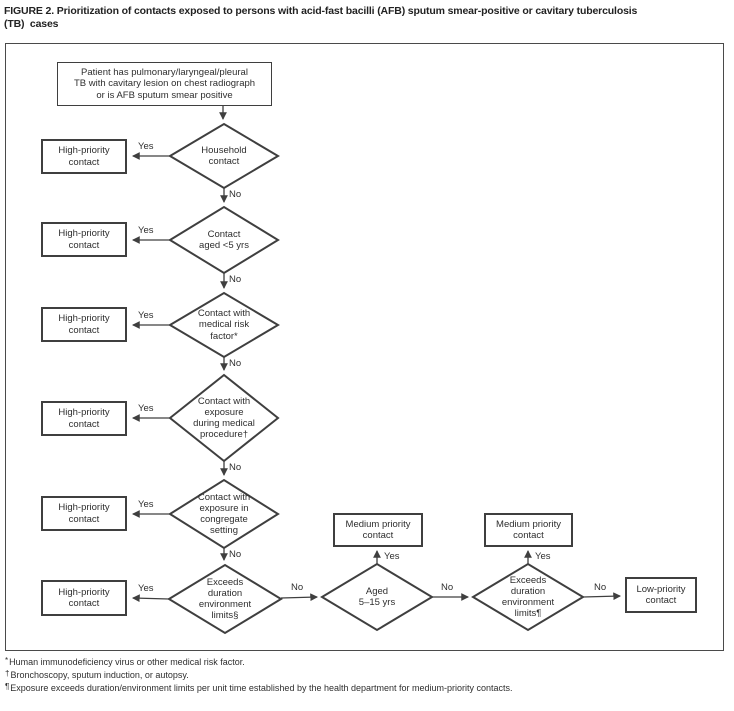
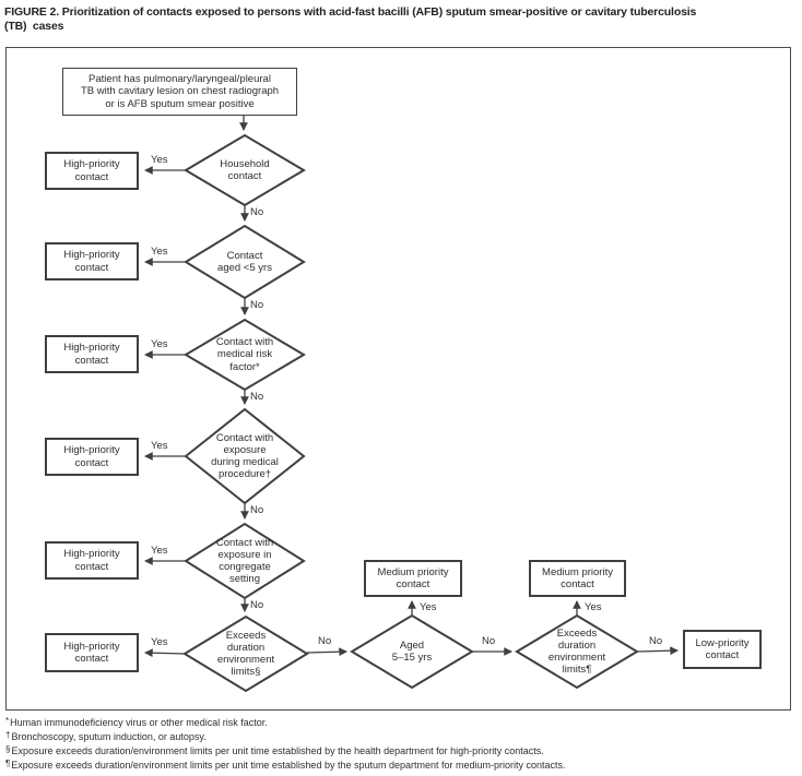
  FIGURE 2. Prioritization of contacts exposed to persons with acid-fast bacilli (AFB) sputum smear-positive or cavitary tuberculosis
  (TB) cases
  Patient has pulmonary/laryngeal/pleural
  TB with cavitary lesion on chest radiograph
  or is AFB sputum smear positive
  High-priority
  contact
  High-priority
  contact
  High-priority
  contact
  High-priority
  contact
  High-priority
  contact
  High-priority
  contact
  Medium priority
  contact
  Medium priority
  contact
  Low-priority
  contact
  Household
  contact
  Contact
  aged <5 yrs
  Contact with
  medical risk
  factor*
  Contact with
  exposure
  during medical
  procedure†
  Contact with
  exposure in
  congregate
  setting
  Exceeds
  duration
  environment
  limits§
  Aged
  5–15 yrs
  Exceeds
  duration
  environment
  limits¶
  Yes
  Yes
  Yes
  Yes
  Yes
  Yes
  No
  No
  No
  No
  No
  No
  No
  No
  Yes
  Yes
  *Human immunodeficiency virus or other medical risk factor.
  †Bronchoscopy, sputum induction, or autopsy.
+ §Exposure exceeds duration/environment limits per unit time established by the health department for high-priority contacts.
- ¶Exposure exceeds duration/environment limits per unit time established by the health department for medium-priority contacts.
+ ¶Exposure exceeds duration/environment limits per unit time established by the sputum department for medium-priority contacts.
